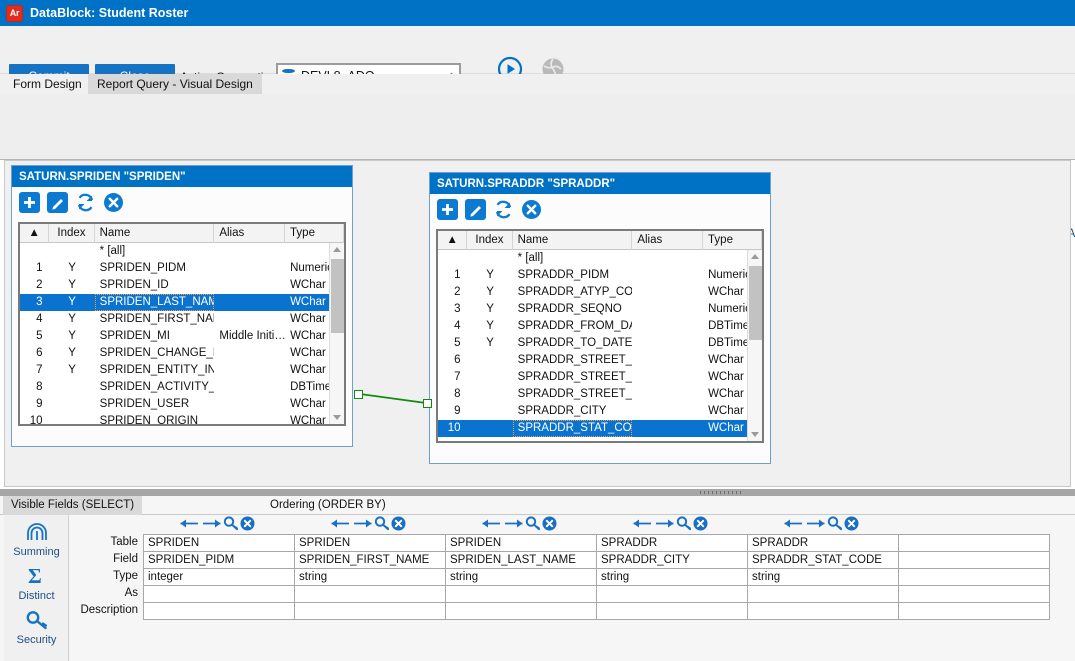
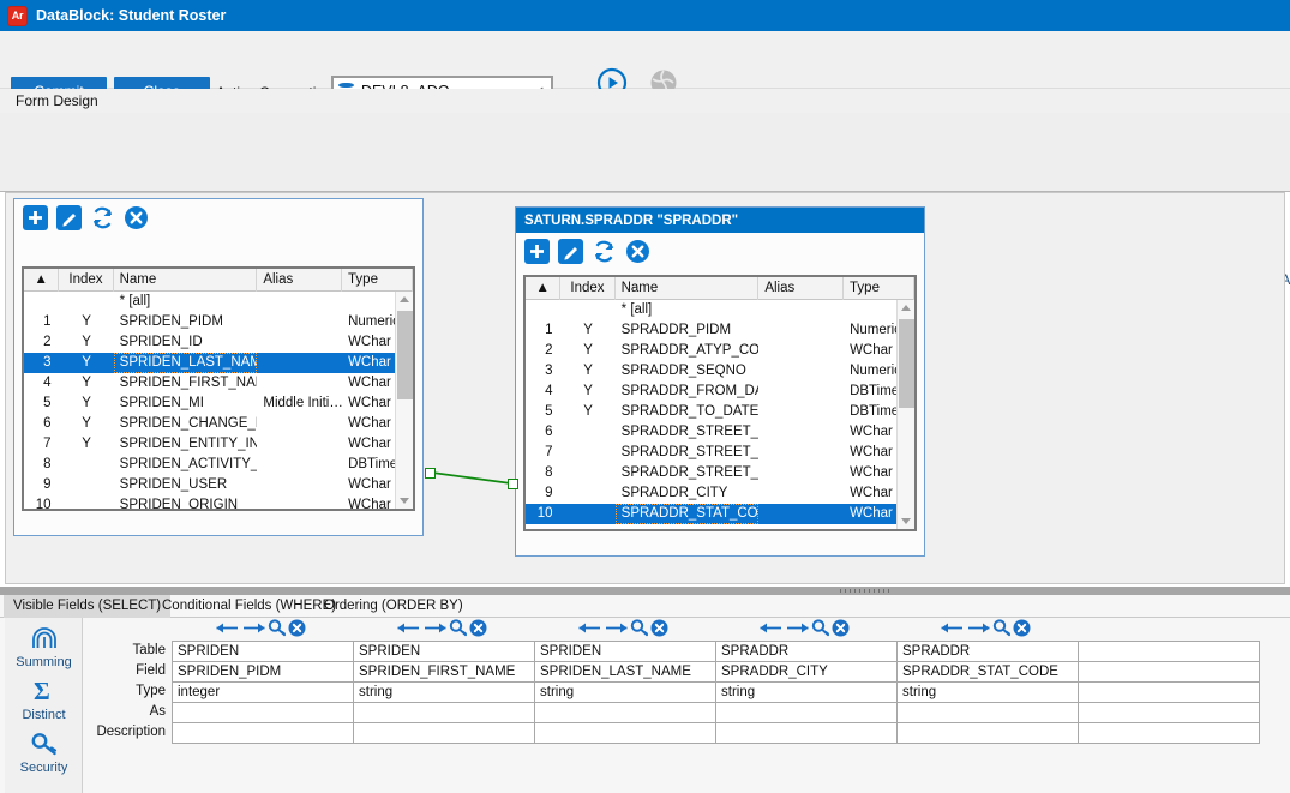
  Ar
  DataBlock: Student Roster
  Form Design
- Report Query - Visual Design
- SATURN.SPRIDEN "SPRIDEN"
  ▲
  Index
  Name
  Alias
  Type
  * [all]
  1
  Y
  SPRIDEN_PIDM
  Numeri
  2
  Y
  SPRIDEN_ID
  WChar
  3
  Y
  SPRIDEN_LAST_NAM
  WChar
  4
  Y
  SPRIDEN_FIRST_NA
  WChar
  5
  Y
  SPRIDEN_MI
  Middle Initi…
  WChar
  6
  Y
  SPRIDEN_CHANGE_I
  WChar
  7
  Y
  SPRIDEN_ENTITY_IN
  WChar
  8
  SPRIDEN_ACTIVITY_
  DBTime
  9
  SPRIDEN_USER
  WChar
  10
  SPRIDEN_ORIGIN
  WChar
  SATURN.SPRADDR "SPRADDR"
  ▲
  Index
  Name
  Alias
  Type
  * [all]
  1
  Y
  SPRADDR_PIDM
  Numeri
  2
  Y
  SPRADDR_ATYP_CO
  WChar
  3
  Y
  SPRADDR_SEQNO
  Numeri
  4
  Y
  SPRADDR_FROM_DA
  DBTime
  5
  Y
  SPRADDR_TO_DATE
  DBTime
  6
  SPRADDR_STREET_
  WChar
  7
  SPRADDR_STREET_
  WChar
  8
  SPRADDR_STREET_
  WChar
  9
  SPRADDR_CITY
  WChar
  10
  SPRADDR_STAT_CO
  WChar
  Visible Fields (SELECT)
+ Conditional Fields (WHERE)
  Ordering (ORDER BY)
  Summing
  Σ
  Distinct
  Security
  Table
  Field
  Type
  As
  Description
  SPRIDEN	SPRIDEN	SPRIDEN	SPRADDR	SPRADDR
  SPRIDEN_PIDM	SPRIDEN_FIRST_NAME	SPRIDEN_LAST_NAME	SPRADDR_CITY	SPRADDR_STAT_CODE
  integer	string	string	string	string
